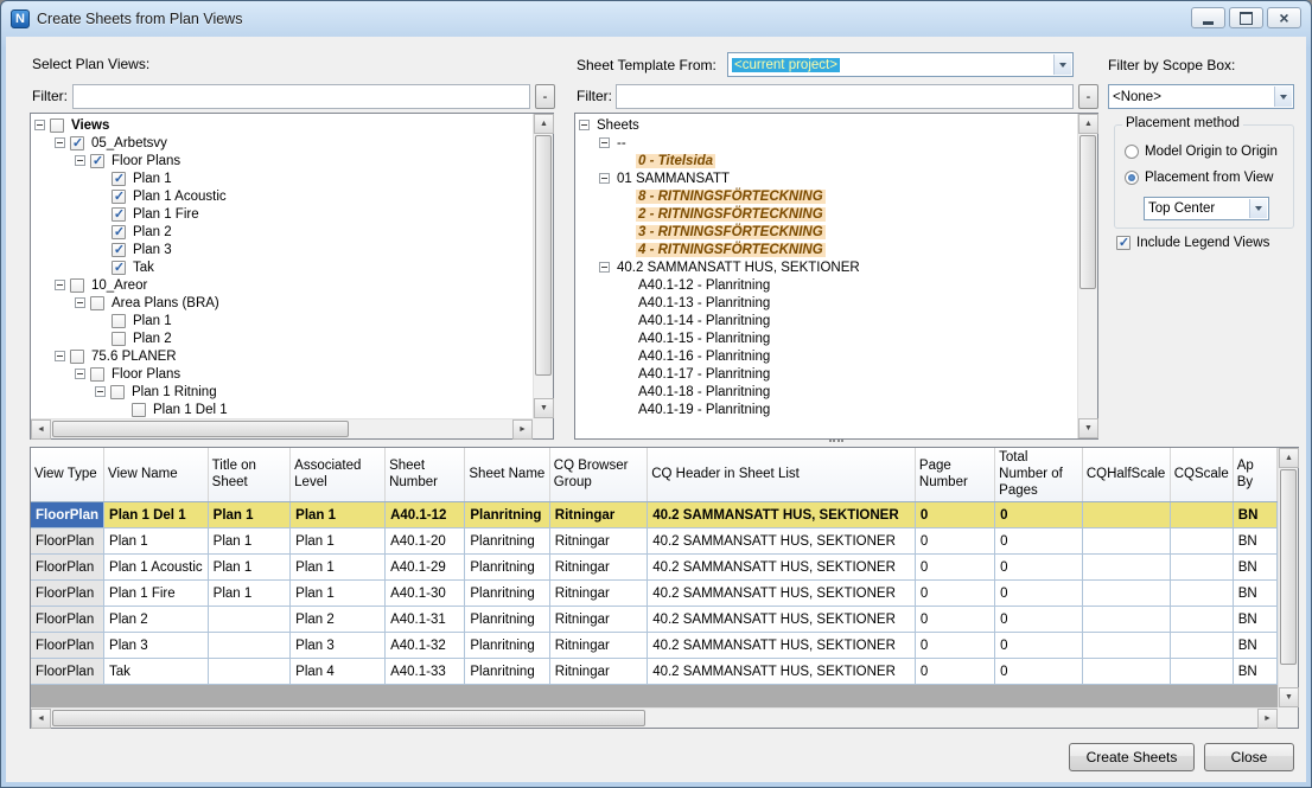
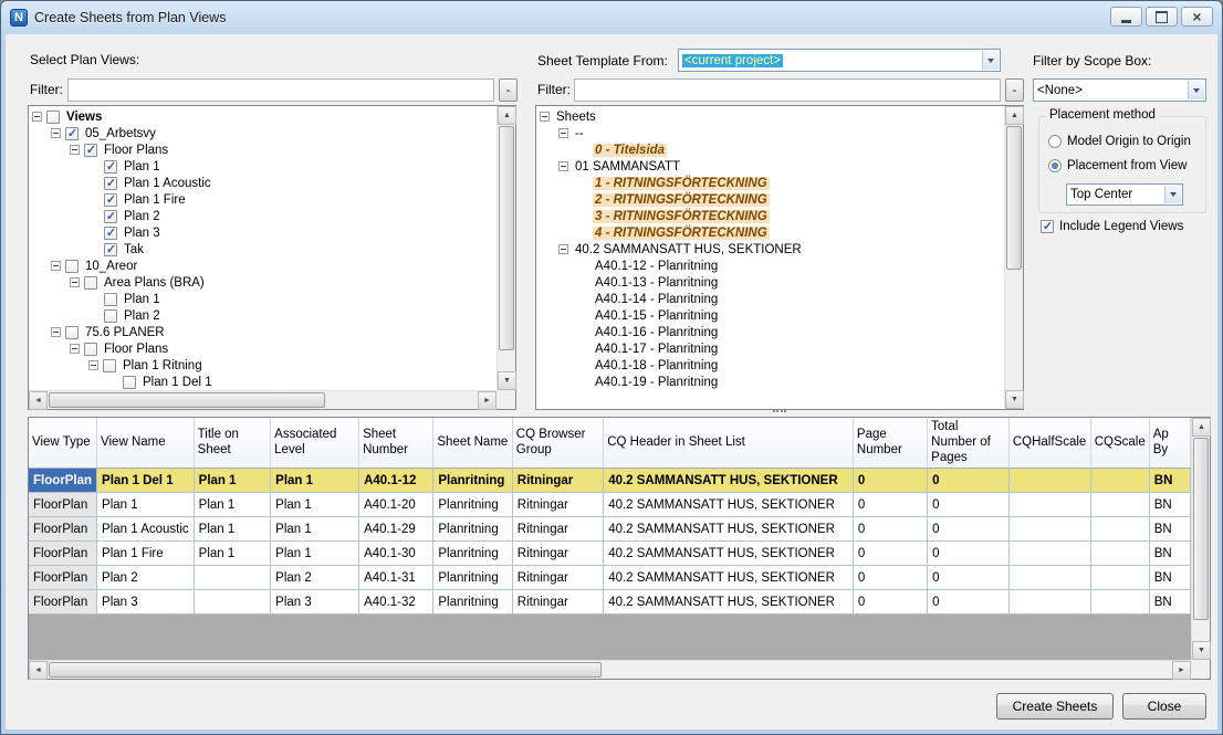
  N
  Create Sheets from Plan Views
  Select Plan Views:
  Sheet Template From:
  <current project>
  Filter by Scope Box:
  Filter:
  -
  Filter:
  -
  <None>
  Views
  05_Arbetsvy
  Floor Plans
  Plan 1
  Plan 1 Acoustic
  Plan 1 Fire
  Plan 2
  Plan 3
  Tak
  10_Areor
  Area Plans (BRA)
  Plan 1
  Plan 2
  75.6 PLANER
  Floor Plans
  Plan 1 Ritning
  Plan 1 Del 1
  Sheets
  --
  0 - Titelsida
  01 SAMMANSATT
- 8 - RITNINGSFÖRTECKNING
+ 1 - RITNINGSFÖRTECKNING
  2 - RITNINGSFÖRTECKNING
  3 - RITNINGSFÖRTECKNING
  4 - RITNINGSFÖRTECKNING
  40.2 SAMMANSATT HUS, SEKTIONER
  A40.1-12 - Planritning
  A40.1-13 - Planritning
  A40.1-14 - Planritning
  A40.1-15 - Planritning
  A40.1-16 - Planritning
  A40.1-17 - Planritning
  A40.1-18 - Planritning
  A40.1-19 - Planritning
  Placement method
  Model Origin to Origin
  Placement from View
  Top Center
  Include Legend Views
  View Type	View Name	Title on Sheet	Associated Level	Sheet Number	Sheet Name	CQ Browser Group	CQ Header in Sheet List	Page Number	Total Number of Pages	CQHalfScale	CQScale	Ap By
  FloorPlan	Plan 1 Del 1	Plan 1	Plan 1	A40.1-12	Planritning	Ritningar	40.2 SAMMANSATT HUS, SEKTIONER	0	0			BN
  FloorPlan	Plan 1	Plan 1	Plan 1	A40.1-20	Planritning	Ritningar	40.2 SAMMANSATT HUS, SEKTIONER	0	0			BN
  FloorPlan	Plan 1 Acoustic	Plan 1	Plan 1	A40.1-29	Planritning	Ritningar	40.2 SAMMANSATT HUS, SEKTIONER	0	0			BN
  FloorPlan	Plan 1 Fire	Plan 1	Plan 1	A40.1-30	Planritning	Ritningar	40.2 SAMMANSATT HUS, SEKTIONER	0	0			BN
  FloorPlan	Plan 2		Plan 2	A40.1-31	Planritning	Ritningar	40.2 SAMMANSATT HUS, SEKTIONER	0	0			BN
  FloorPlan	Plan 3		Plan 3	A40.1-32	Planritning	Ritningar	40.2 SAMMANSATT HUS, SEKTIONER	0	0			BN
- FloorPlan	Tak		Plan 4	A40.1-33	Planritning	Ritningar	40.2 SAMMANSATT HUS, SEKTIONER	0	0			BN
  Create Sheets
  Close
